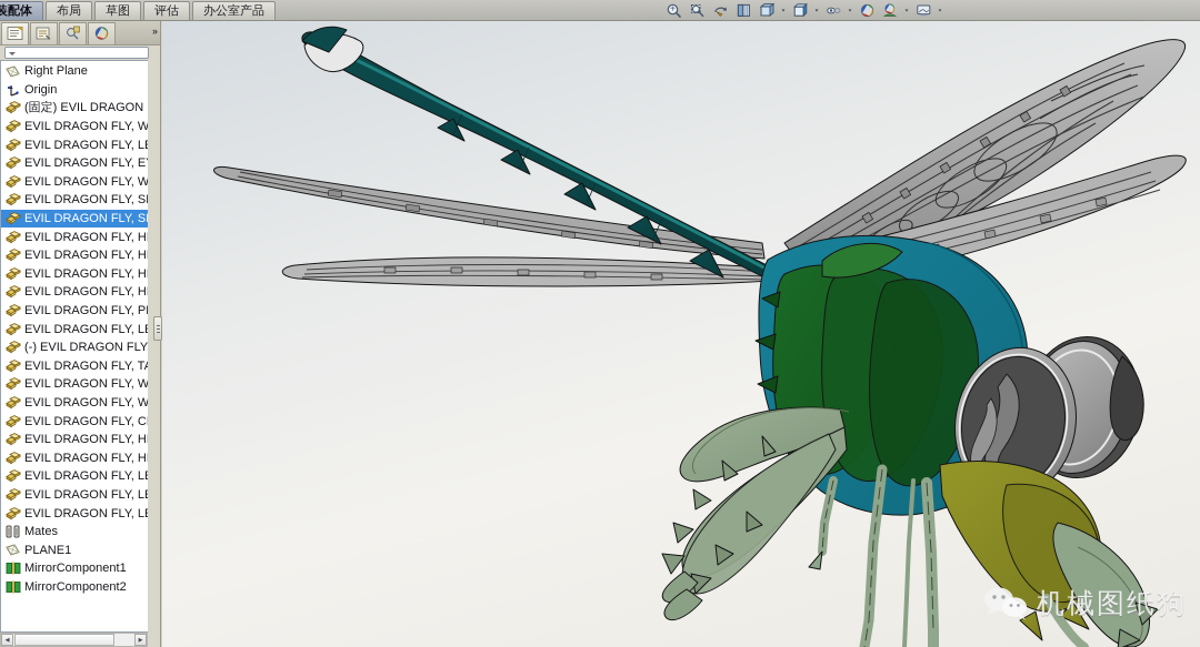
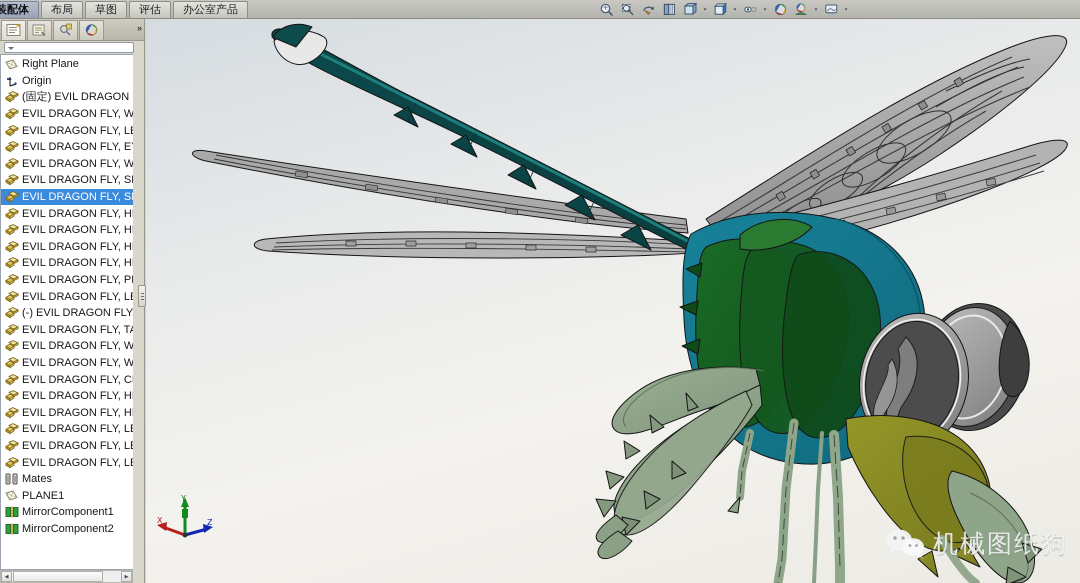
  装配体
  布局
  草图
  评估
  办公室产品
  »
  Right Plane
  Origin
  (固定) EVIL DRAGON
  EVIL DRAGON FLY, W
  EVIL DRAGON FLY, L
  EVIL DRAGON FLY, E
  EVIL DRAGON FLY, W
  EVIL DRAGON FLY, S
  EVIL DRAGON FLY, S
  EVIL DRAGON FLY, H
  EVIL DRAGON FLY, H
  EVIL DRAGON FLY, H
  EVIL DRAGON FLY, H
  EVIL DRAGON FLY, P
  EVIL DRAGON FLY, L
  (-) EVIL DRAGON FLY
  EVIL DRAGON FLY, T
  EVIL DRAGON FLY, W
  EVIL DRAGON FLY, W
  EVIL DRAGON FLY, C
  EVIL DRAGON FLY, H
  EVIL DRAGON FLY, H
  EVIL DRAGON FLY, L
  EVIL DRAGON FLY, L
  EVIL DRAGON FLY, L
  Mates
  PLANE1
  MirrorComponent1
  MirrorComponent2
+ Y
+ X
+ Z
  机械图纸狗
